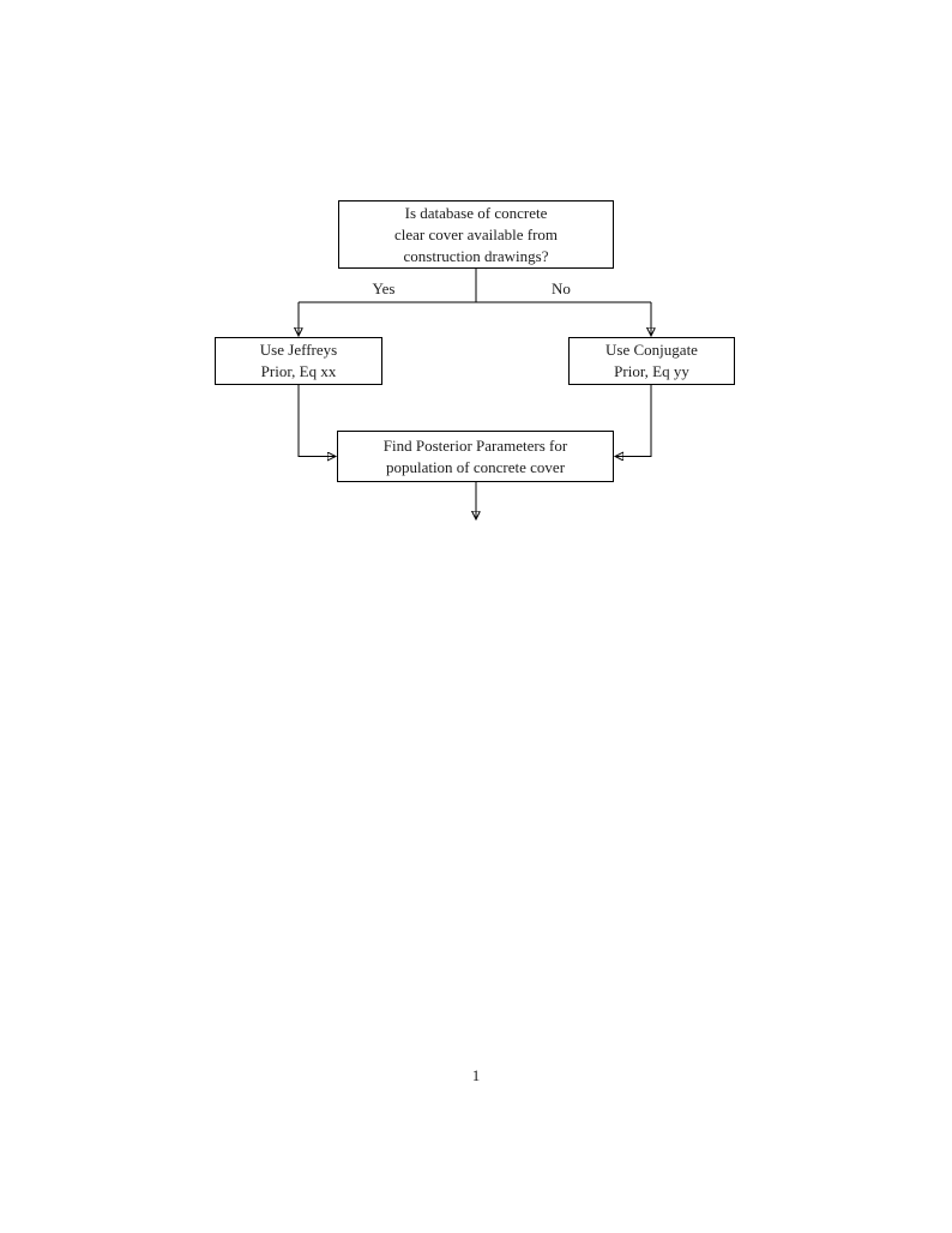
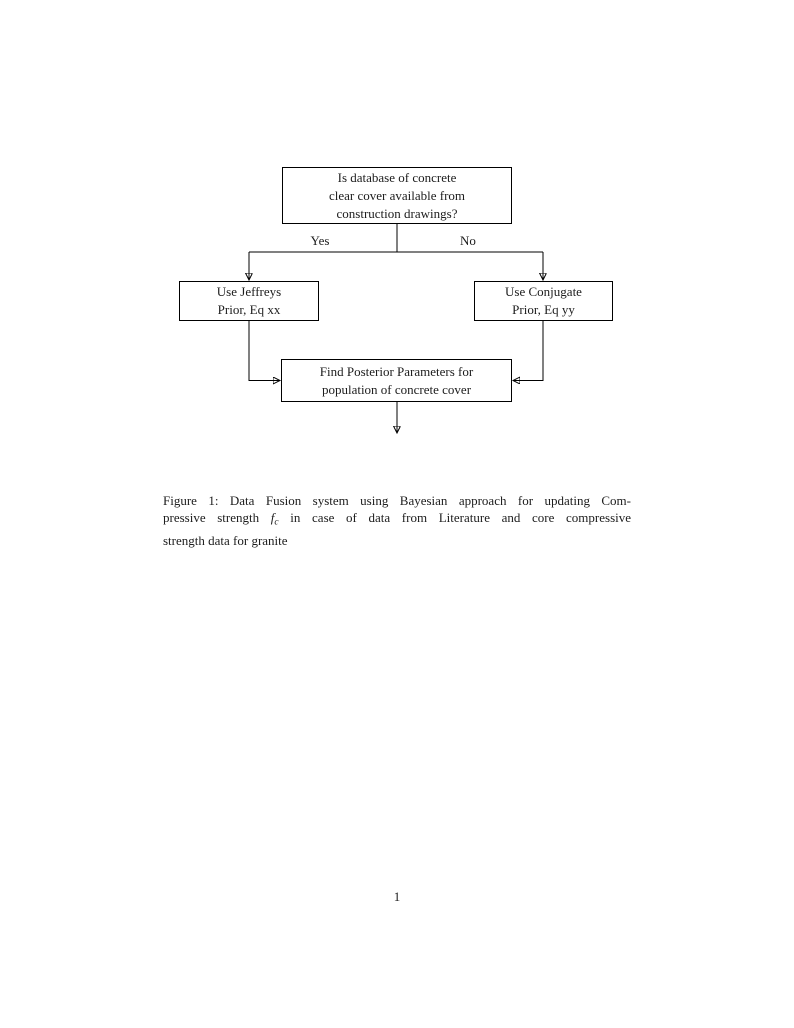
  Is database of concrete
  clear cover available from
  construction drawings?
  Yes
  No
  Use Jeffreys
  Prior, Eq xx
  Use Conjugate
  Prior, Eq yy
  Find Posterior Parameters for
  population of concrete cover
+ Figure 1: Data Fusion system using Bayesian approach for updating Com-
+ pressive strength fc in case of data from Literature and core compressive
+ strength data for granite
  1
